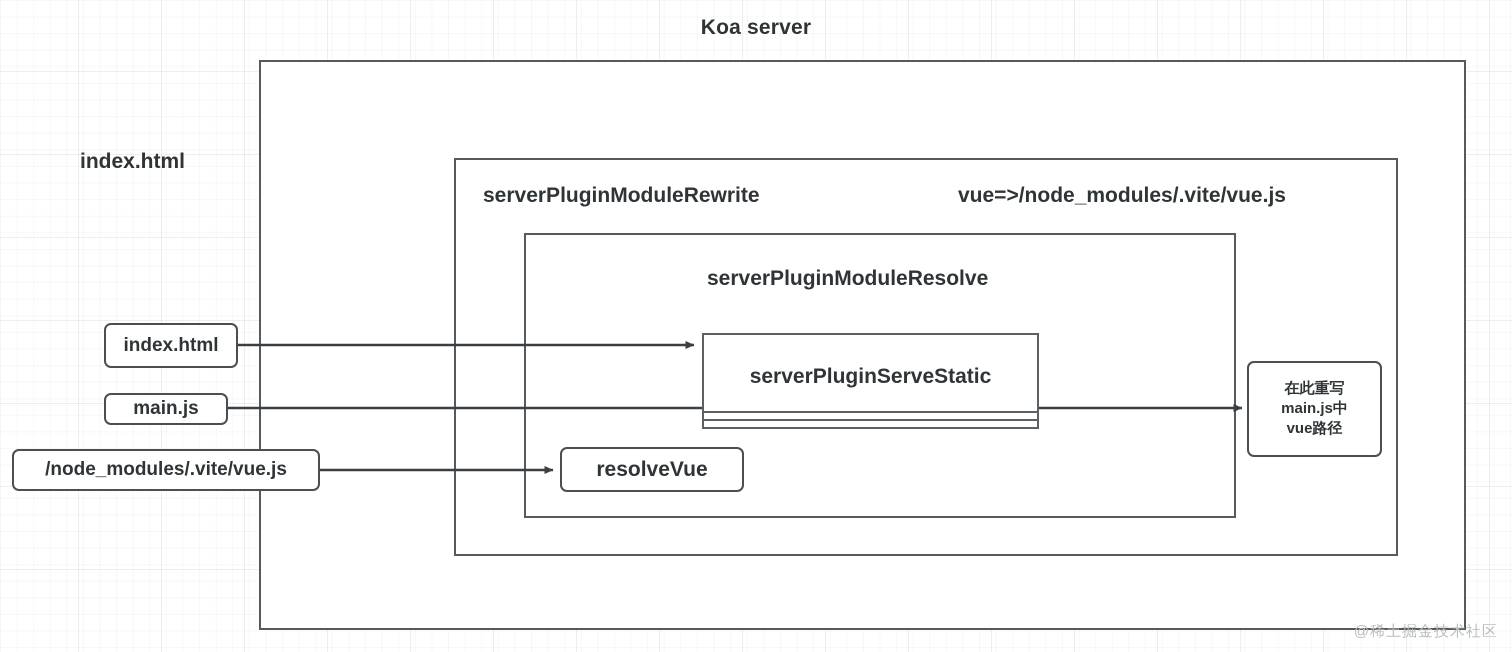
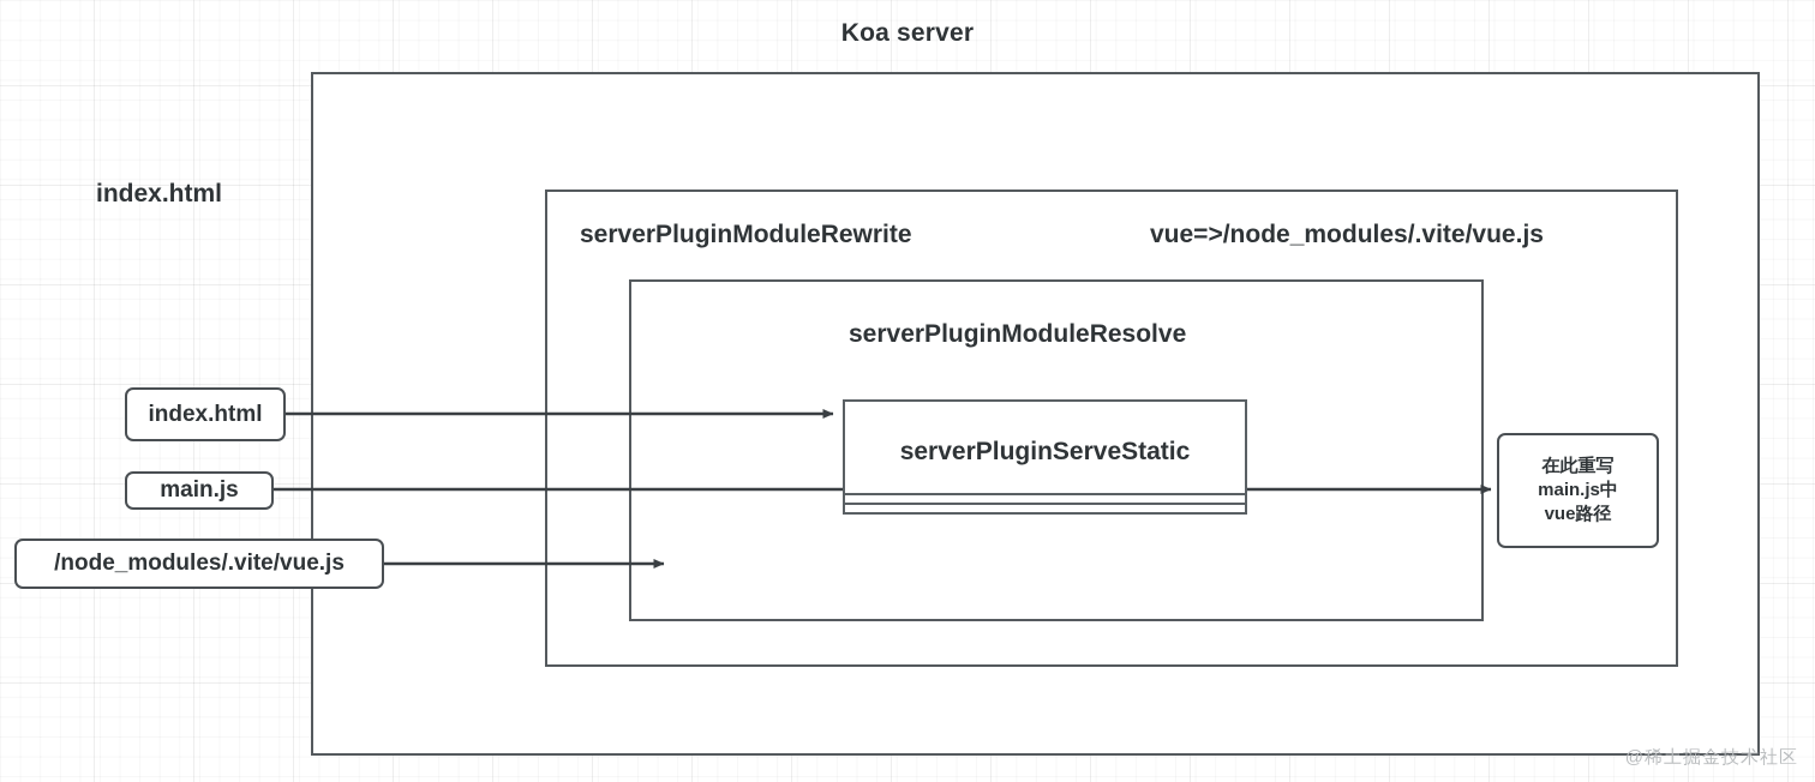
  Koa server
  index.html
  serverPluginModuleRewrite
  vue=>/node_modules/.vite/vue.js
  serverPluginModuleResolve
  index.html
  main.js
  /node_modules/.vite/vue.js
  serverPluginServeStatic
- resolveVue
  在此重写
  main.js中
  vue路径
  @稀土掘金技术社区
